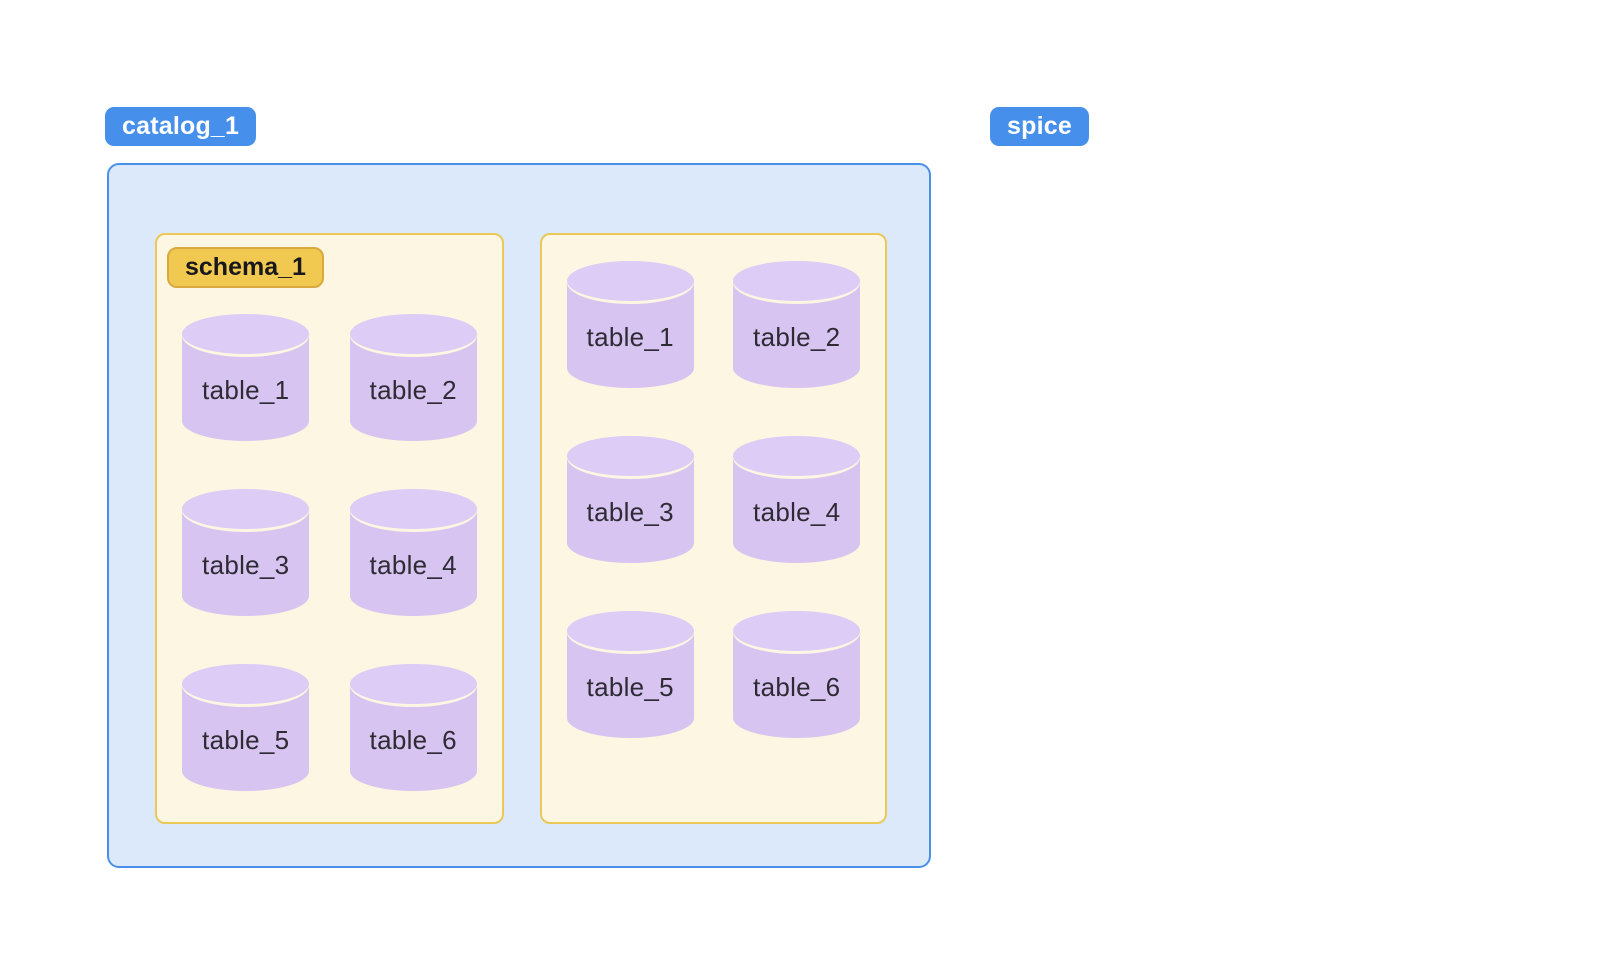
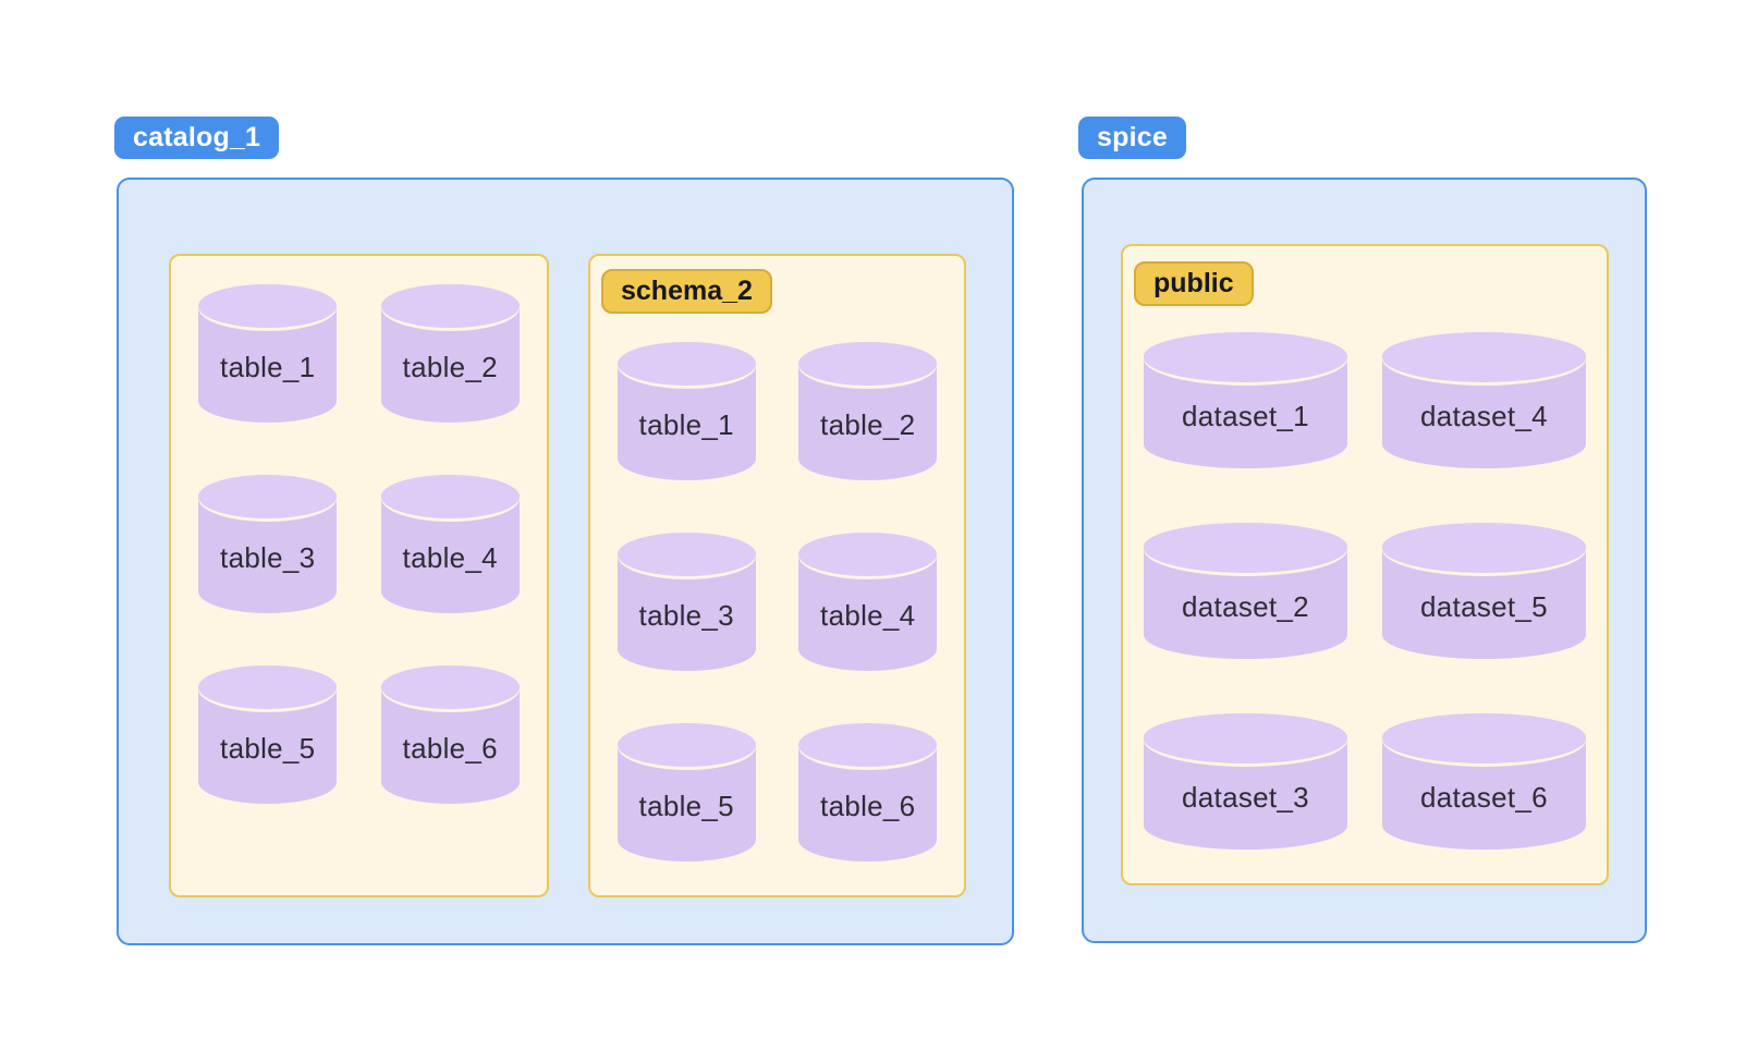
  catalog_1
- schema_1
  table_1
  table_2
  table_3
  table_4
  table_5
  table_6
+ schema_2
  table_1
  table_2
  table_3
  table_4
  table_5
  table_6
  spice
+ public
+ dataset_1
+ dataset_4
+ dataset_2
+ dataset_5
+ dataset_3
+ dataset_6
